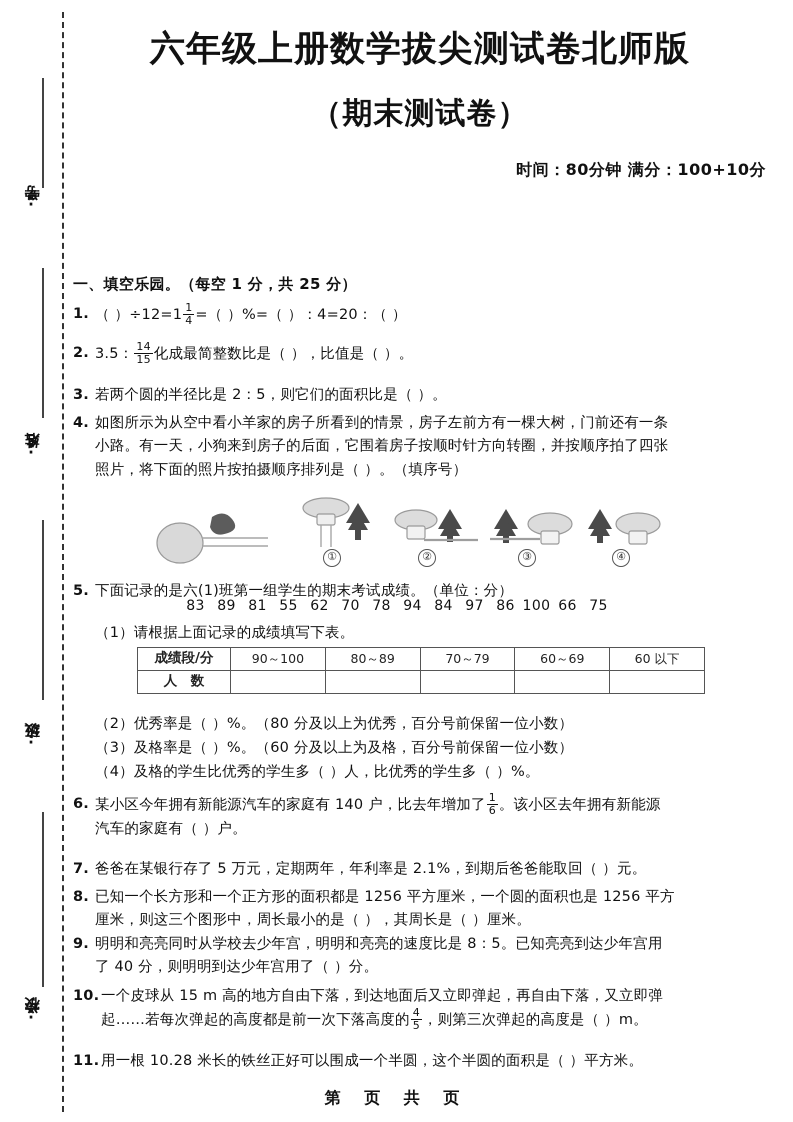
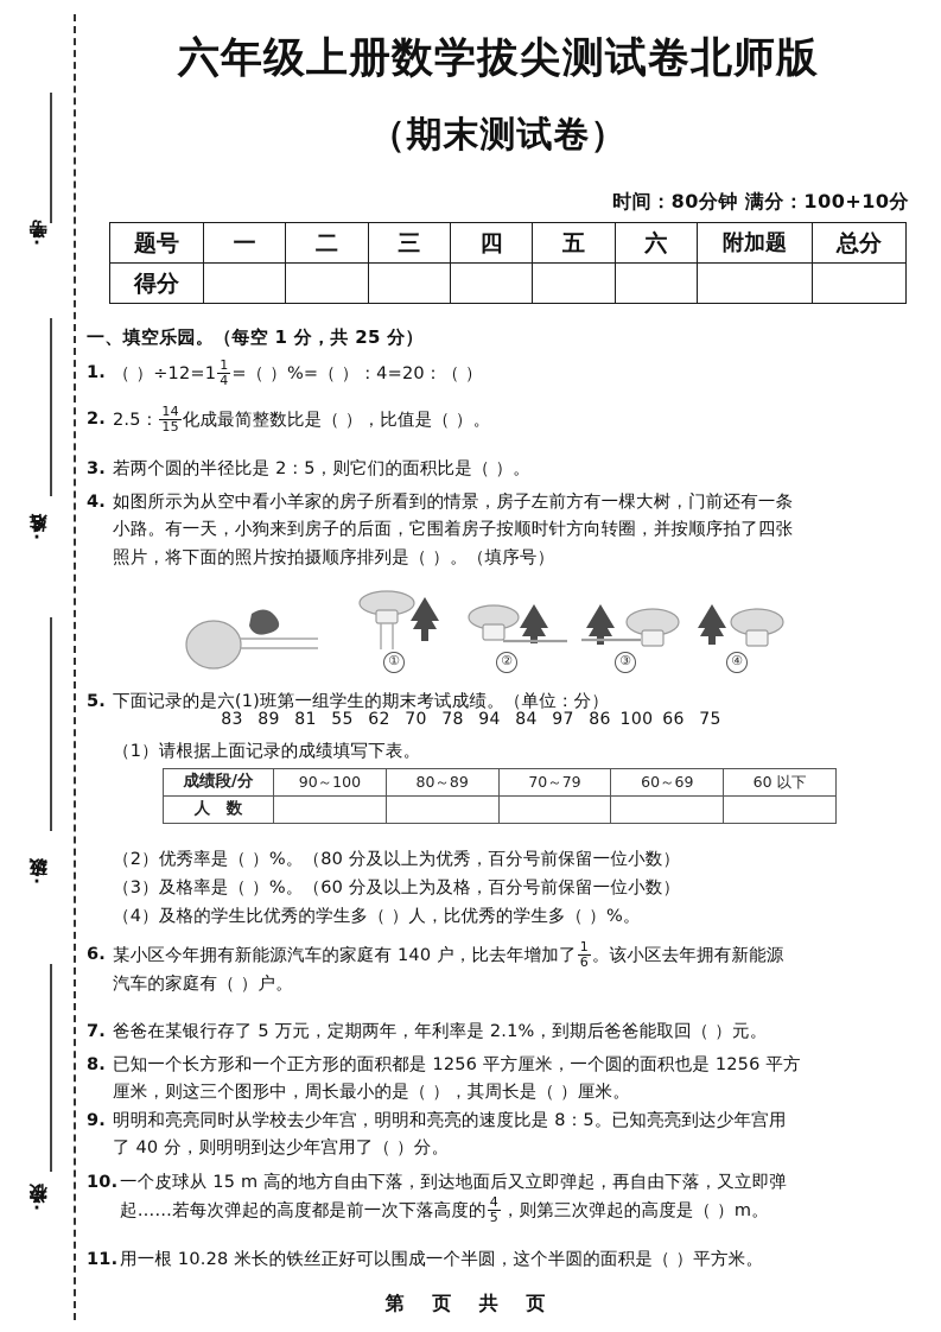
  六年级上册数学拔尖测试卷北师版
  （期末测试卷）
  时间：80分钟 满分：100+10分
+ 题号	一	二	三	四	五	六	附加题	总分
+ 得分
  一、填空乐园。（每空 1 分，共 25 分）
  1.
  （ ）÷12=1
  1
  4
  =（ ）%=（ ）：4=20：（ ）
  2.
- 3.5：
+ 2.5：
  14
  15
  化成最简整数比是（ ），比值是（ ）。
  3.
  若两个圆的半径比是 2：5，则它们的面积比是（ ）。
  4.
  如图所示为从空中看小羊家的房子所看到的情景，房子左前方有一棵大树，门前还有一条
  小路。有一天，小狗来到房子的后面，它围着房子按顺时针方向转圈，并按顺序拍了四张
  照片，将下面的照片按拍摄顺序排列是（ ）。（填序号）
  ①
  ②
  ③
  ④
  5.
  下面记录的是六(1)班第一组学生的期末考试成绩。（单位：分）
  83 89 81 55 62 70 78 94 84 97 86 100 66 75
  （1）请根据上面记录的成绩填写下表。
  成绩段/分	90～100	80～89	70～79	60～69	60 以下
  人 数
  （2）优秀率是（ ）%。（80 分及以上为优秀，百分号前保留一位小数）
  （3）及格率是（ ）%。（60 分及以上为及格，百分号前保留一位小数）
  （4）及格的学生比优秀的学生多（ ）人，比优秀的学生多（ ）%。
  6.
  某小区今年拥有新能源汽车的家庭有 140 户，比去年增加了
  1
  6
  。该小区去年拥有新能源
  汽车的家庭有（ ）户。
  7.
  爸爸在某银行存了 5 万元，定期两年，年利率是 2.1%，到期后爸爸能取回（ ）元。
  8.
  已知一个长方形和一个正方形的面积都是 1256 平方厘米，一个圆的面积也是 1256 平方
  厘米，则这三个图形中，周长最小的是（ ），其周长是（ ）厘米。
  9.
  明明和亮亮同时从学校去少年宫，明明和亮亮的速度比是 8：5。已知亮亮到达少年宫用
  了 40 分，则明明到达少年宫用了（ ）分。
  10.
  一个皮球从 15 m 高的地方自由下落，到达地面后又立即弹起，再自由下落，又立即弹
  起……若每次弹起的高度都是前一次下落高度的
  4
  5
  ，则第三次弹起的高度是（ ）m。
  11.
  用一根 10.28 米长的铁丝正好可以围成一个半圆，这个半圆的面积是（ ）平方米。
  第 页 共 页
